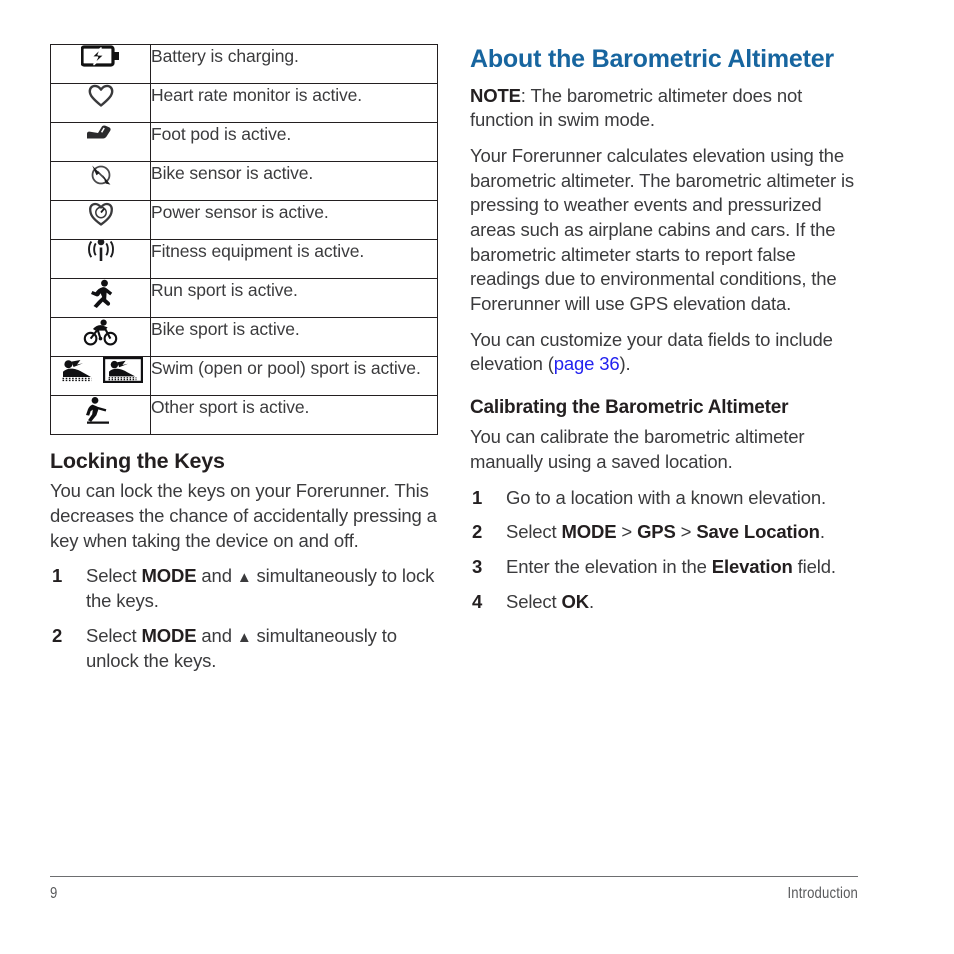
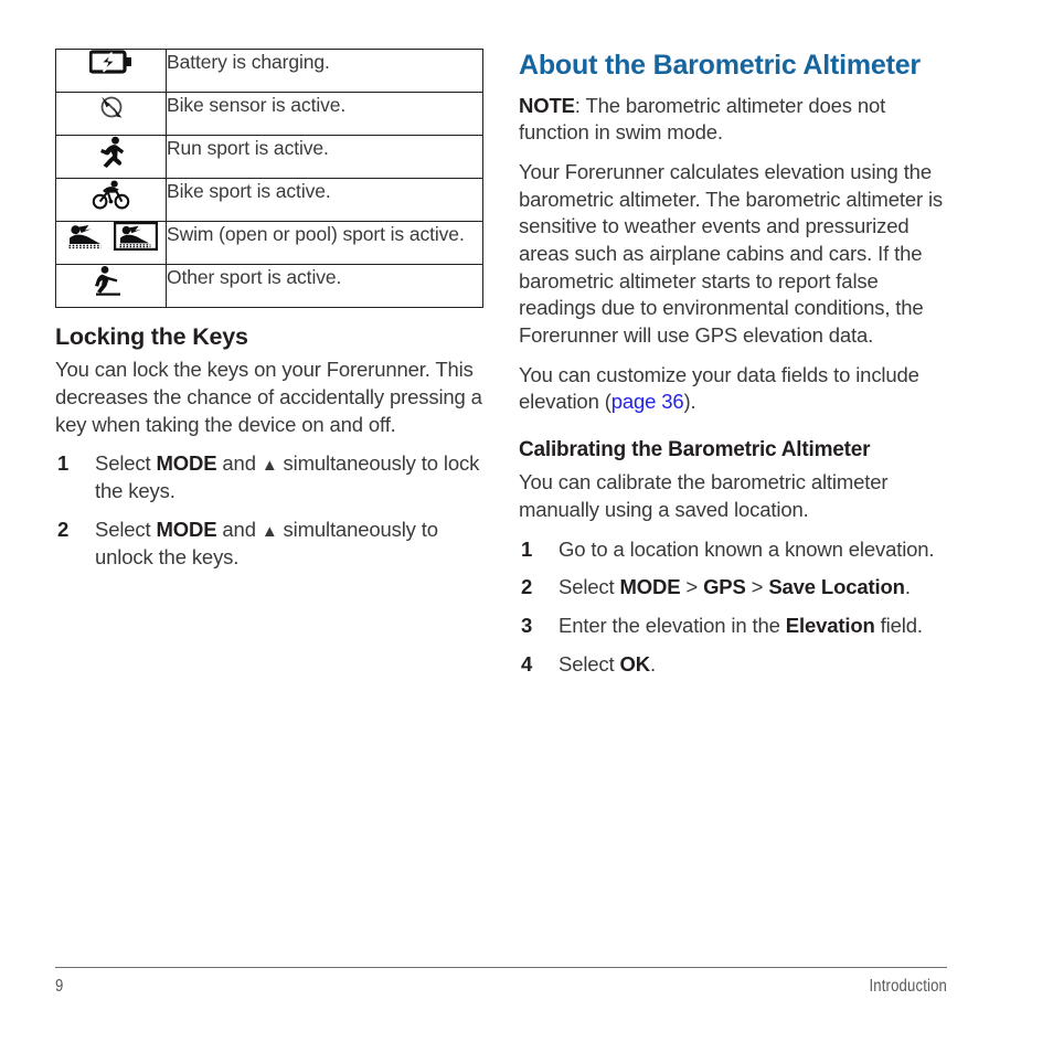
  	Battery is charging.
- 	Heart rate monitor is active.
- 	Foot pod is active.
  	Bike sensor is active.
- 	Power sensor is active.
- 	Fitness equipment is active.
  	Run sport is active.
  	Bike sport is active.
  	Swim (open or pool) sport is active.
  	Other sport is active.
  Locking the Keys
  You can lock the keys on your Forerunner. This decreases the chance of accidentally pressing a key when taking the device on and off.
  1
  Select MODE and ▲ simultaneously to lock the keys.
  2
  Select MODE and ▲ simultaneously to unlock the keys.
  About the Barometric Altimeter
  NOTE: The barometric altimeter does not function in swim mode.
- Your Forerunner calculates elevation using the barometric altimeter. The barometric altimeter is pressing to weather events and pressurized areas such as airplane cabins and cars. If the barometric altimeter starts to report false readings due to environmental conditions, the Forerunner will use GPS elevation data.
+ Your Forerunner calculates elevation using the barometric altimeter. The barometric altimeter is sensitive to weather events and pressurized areas such as airplane cabins and cars. If the barometric altimeter starts to report false readings due to environmental conditions, the Forerunner will use GPS elevation data.
  You can customize your data fields to include elevation (page 36).
  Calibrating the Barometric Altimeter
  You can calibrate the barometric altimeter manually using a saved location.
  1
- Go to a location with a known elevation.
+ Go to a location known a known elevation.
  2
  Select MODE > GPS > Save Location.
  3
  Enter the elevation in the Elevation field.
  4
  Select OK.
  9
  Introduction
